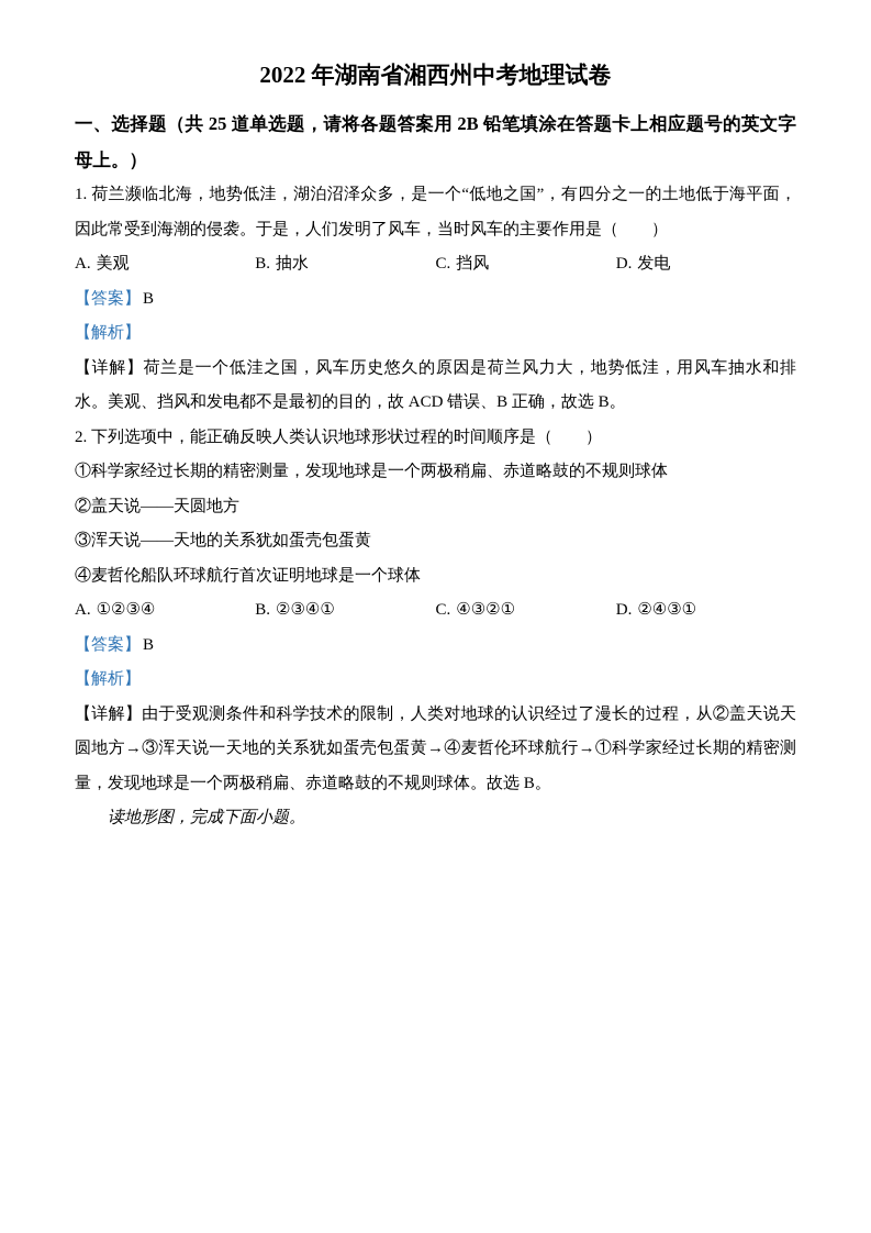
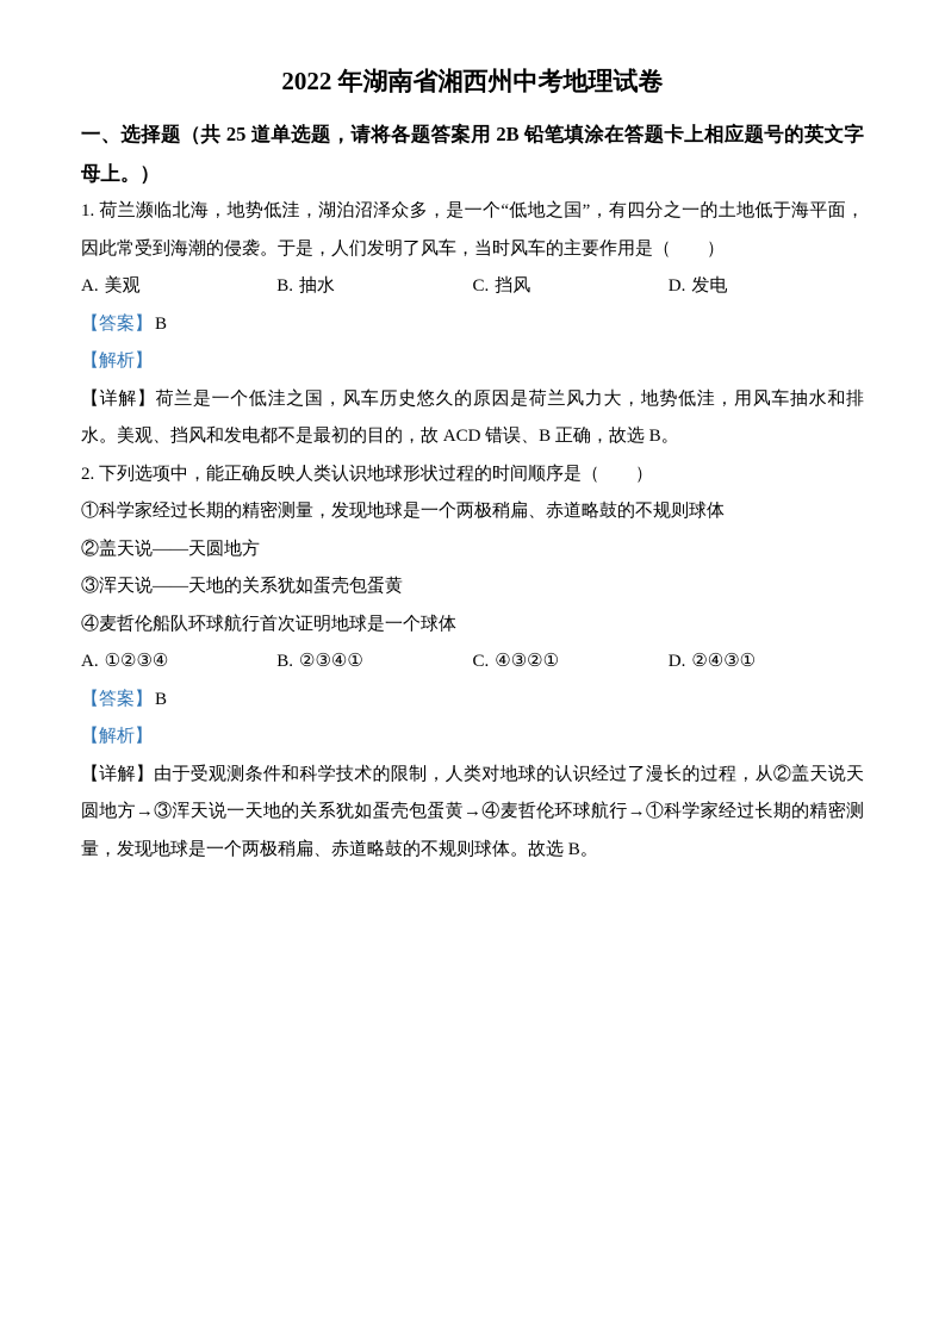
  2022 年湖南省湘西州中考地理试卷
  一、选择题（共 25 道单选题，请将各题答案用 2B 铅笔填涂在答题卡上相应题号的英文字母上。）
  1. 荷兰濒临北海，地势低洼，湖泊沼泽众多，是一个“低地之国”，有四分之一的土地低于海平面，因此常受到海潮的侵袭。于是，人们发明了风车，当时风车的主要作用是（ ）
  A. 美观
  B. 抽水
  C. 挡风
  D. 发电
  【答案】 B
  【解析】
  【详解】荷兰是一个低洼之国，风车历史悠久的原因是荷兰风力大，地势低洼，用风车抽水和排水。美观、挡风和发电都不是最初的目的，故 ACD 错误、B 正确，故选 B。
  2. 下列选项中，能正确反映人类认识地球形状过程的时间顺序是（ ）
  ①科学家经过长期的精密测量，发现地球是一个两极稍扁、赤道略鼓的不规则球体
  ②盖天说——天圆地方
  ③浑天说——天地的关系犹如蛋壳包蛋黄
  ④麦哲伦船队环球航行首次证明地球是一个球体
  A. ①②③④
  B. ②③④①
  C. ④③②①
  D. ②④③①
  【答案】 B
  【解析】
  【详解】由于受观测条件和科学技术的限制，人类对地球的认识经过了漫长的过程，从②盖天说天圆地方→③浑天说一天地的关系犹如蛋壳包蛋黄→④麦哲伦环球航行→①科学家经过长期的精密测量，发现地球是一个两极稍扁、赤道略鼓的不规则球体。故选 B。
- 读地形图，完成下面小题。
